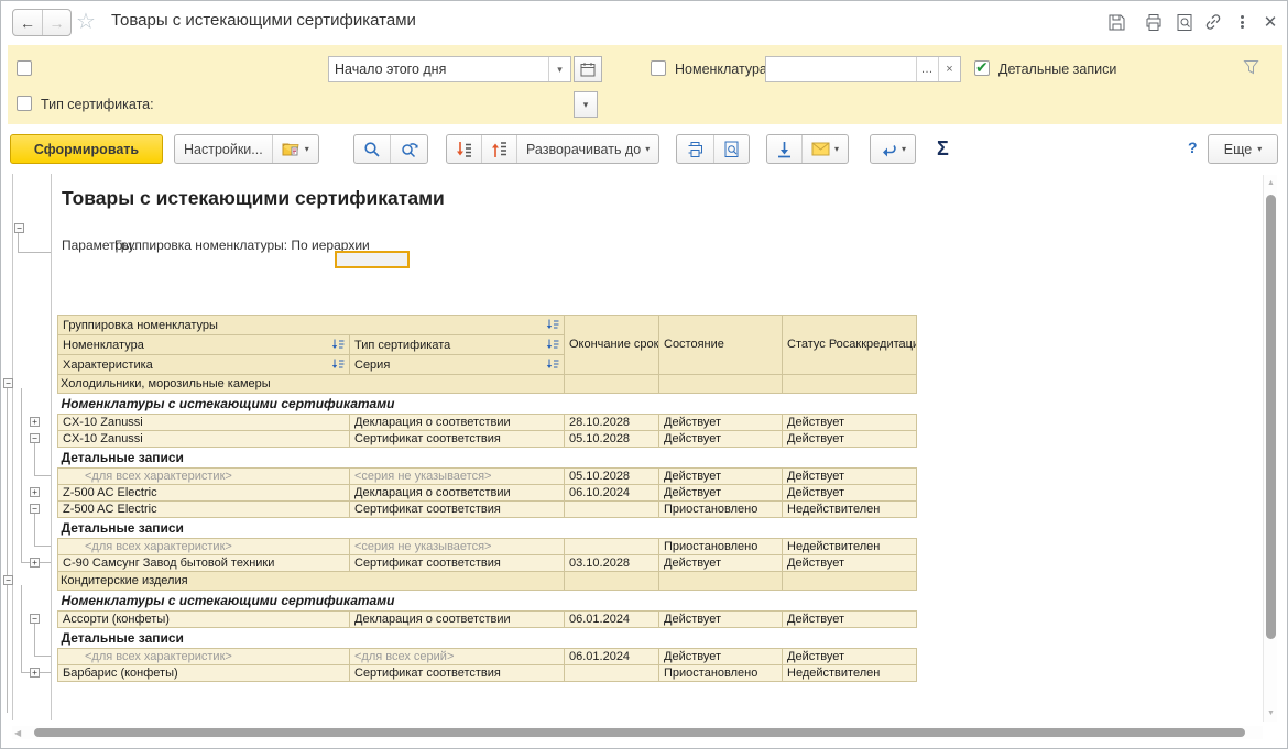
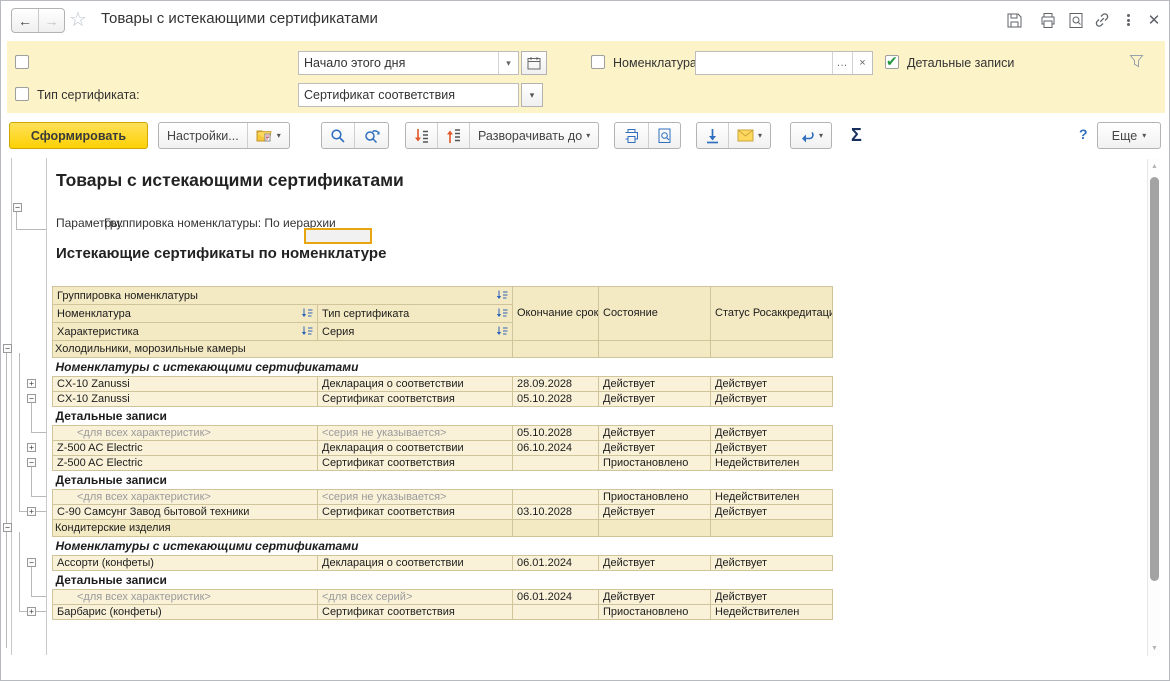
  ←
  →
  ☆
  Товары с истекающими сертификатами
  ✕
  Начало этого дня
  ▾
  Номенклатура
  …
  ×
  Детальные записи
  Тип сертификата:
+ Сертификат соответствия
  ▾
  Сформировать
  Настройки...
  ▾
  Разворачивать до
  ▾
  ▾
  ▾
  Σ
  ?
  Еще
  ▾
  −
  −
  +
  −
  +
  −
  +
  −
  −
  +
  Товары с истекающими сертификатами
  Параметры:
  Группировка номенклатуры: По иерархии
+ Истекающие сертификаты по номенклатуре
  Группировка номенклатуры	Окончание срок	Состояние	Статус Росаккредитаци
  Номенклатура	Тип сертификата
  Характеристика	Серия
  Холодильники, морозильные камеры
  Номенклатуры с истекающими сертификатами
- CX-10 Zanussi	Декларация о соответствии	28.10.2028	Действует	Действует
+ CX-10 Zanussi	Декларация о соответствии	28.09.2028	Действует	Действует
  CX-10 Zanussi	Сертификат соответствия	05.10.2028	Действует	Действует
  Детальные записи
  <для всех характеристик>	<серия не указывается>	05.10.2028	Действует	Действует
  Z-500 AC Electric	Декларация о соответствии	06.10.2024	Действует	Действует
  Z-500 AC Electric	Сертификат соответствия		Приостановлено	Недействителен
  Детальные записи
  <для всех характеристик>	<серия не указывается>		Приостановлено	Недействителен
  С-90 Самсунг Завод бытовой техники	Сертификат соответствия	03.10.2028	Действует	Действует
  Кондитерские изделия
  Номенклатуры с истекающими сертификатами
  Ассорти (конфеты)	Декларация о соответствии	06.01.2024	Действует	Действует
  Детальные записи
  <для всех характеристик>	<для всех серий>	06.01.2024	Действует	Действует
  Барбарис (конфеты)	Сертификат соответствия		Приостановлено	Недействителен
- ◀
